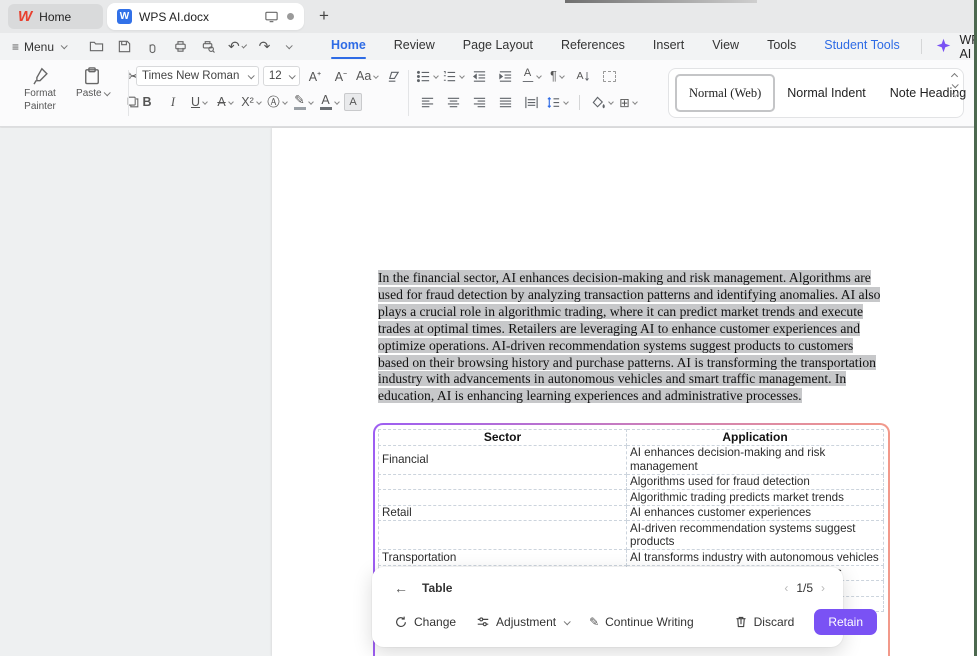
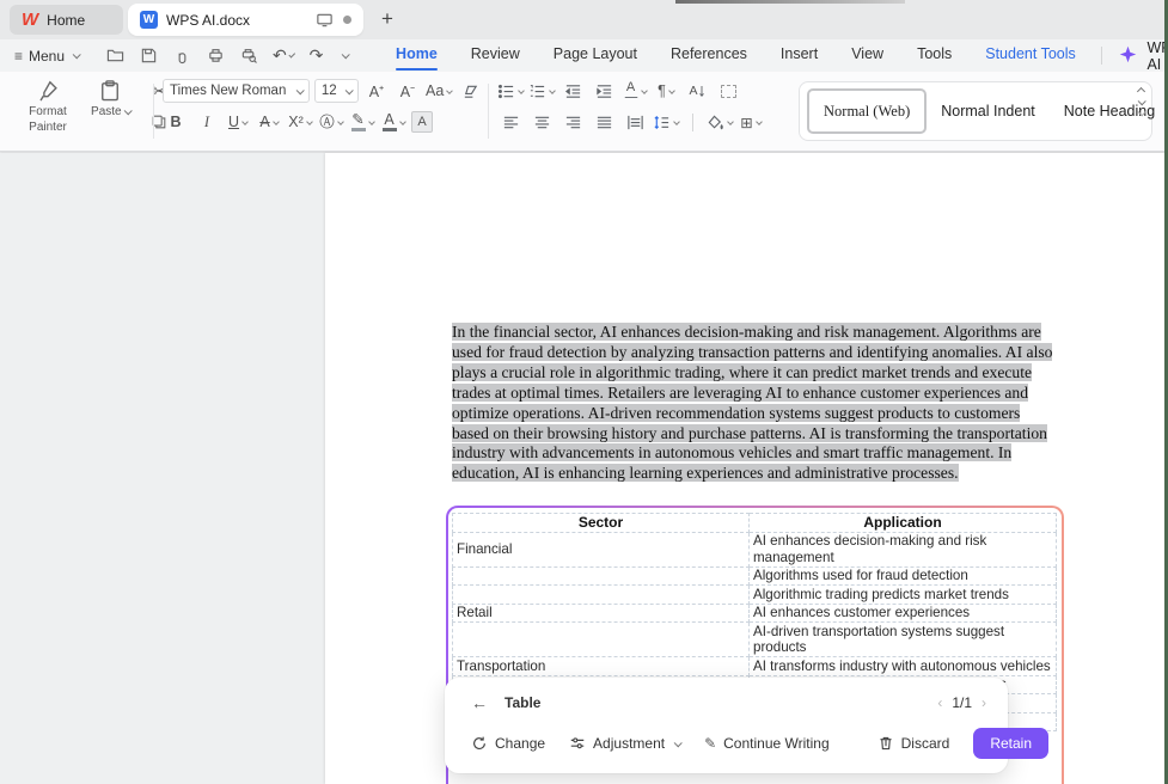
  W
  Home
  W
  WPS AI.docx
  +
  ≡
  Menu
  ↶
  ↷
  Home
  Review
  Page Layout
  References
  Insert
  View
  Tools
  Student Tools
  Format Painter
  Paste
  ✂
  Times New Roman
  12
  A⁺
  A⁻
  Aa
  B
  I
  U
  A
  X²
  Ⓐ
  ✎
  A
  A
  A
  ¶
  A
  ⊞
  Normal (Web)
  Normal Indent
  Note Heading
  In the financial sector, AI enhances decision-making and risk management. Algorithms are used for fraud detection by analyzing transaction patterns and identifying anomalies. AI also plays a crucial role in algorithmic trading, where it can predict market trends and execute trades at optimal times. Retailers are leveraging AI to enhance customer experiences and optimize operations. AI-driven recommendation systems suggest products to customers based on their browsing history and purchase patterns. AI is transforming the transportation industry with advancements in autonomous vehicles and smart traffic management. In education, AI is enhancing learning experiences and administrative processes.
  Sector	Application
  Financial	AI enhances decision-making and risk management
  	Algorithms used for fraud detection
  	Algorithmic trading predicts market trends
  Retail	AI enhances customer experiences
- 	AI-driven recommendation systems suggest products
+ 	AI-driven transportation systems suggest products
  Transportation	AI transforms industry with autonomous vehicles
  ←
  Table
  ‹
- 1/5
+ 1/1
  ›
  Change
  Adjustment
  ✎
  Continue Writing
  Discard
  Retain
